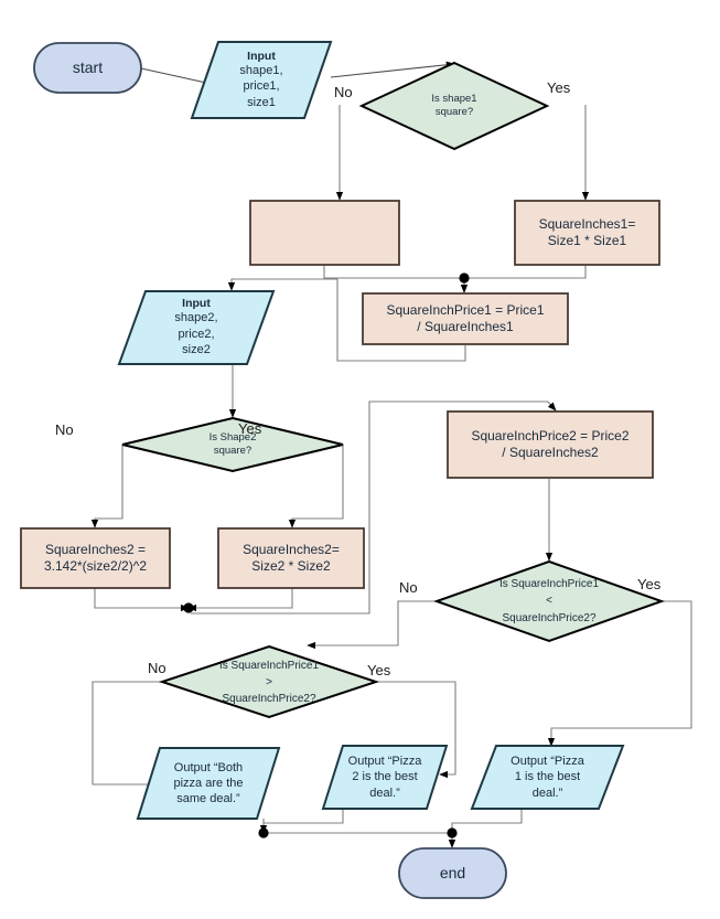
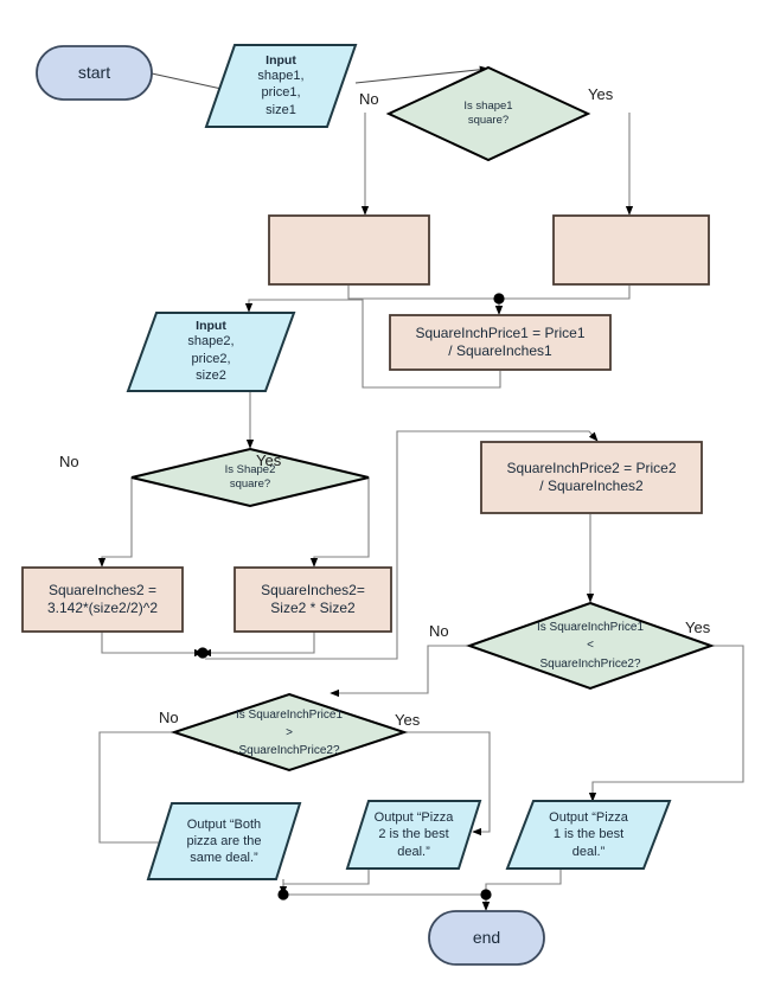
  start
  Input
  shape1,
  price1,
  size1
  Is shape1
  square?
- SquareInches1=
- Size1 * Size1
  SquareInchPrice1 = Price1
  / SquareInches1
  Input
  shape2,
  price2,
  size2
  Is Shape2
  square?
  SquareInches2 =
  3.142*(size2/2)^2
  SquareInches2=
  Size2 * Size2
  SquareInchPrice2 = Price2
  / SquareInches2
  Is SquareInchPrice1
  <
  SquareInchPrice2?
  Is SquareInchPrice1
  >
  SquareInchPrice2?
  Output “Both
  pizza are the
  same deal.”
  Output “Pizza
  2 is the best
  deal.”
  Output “Pizza
  1 is the best
  deal.”
  end
  No
  Yes
  No
  Yes
  No
  Yes
  No
  Yes
